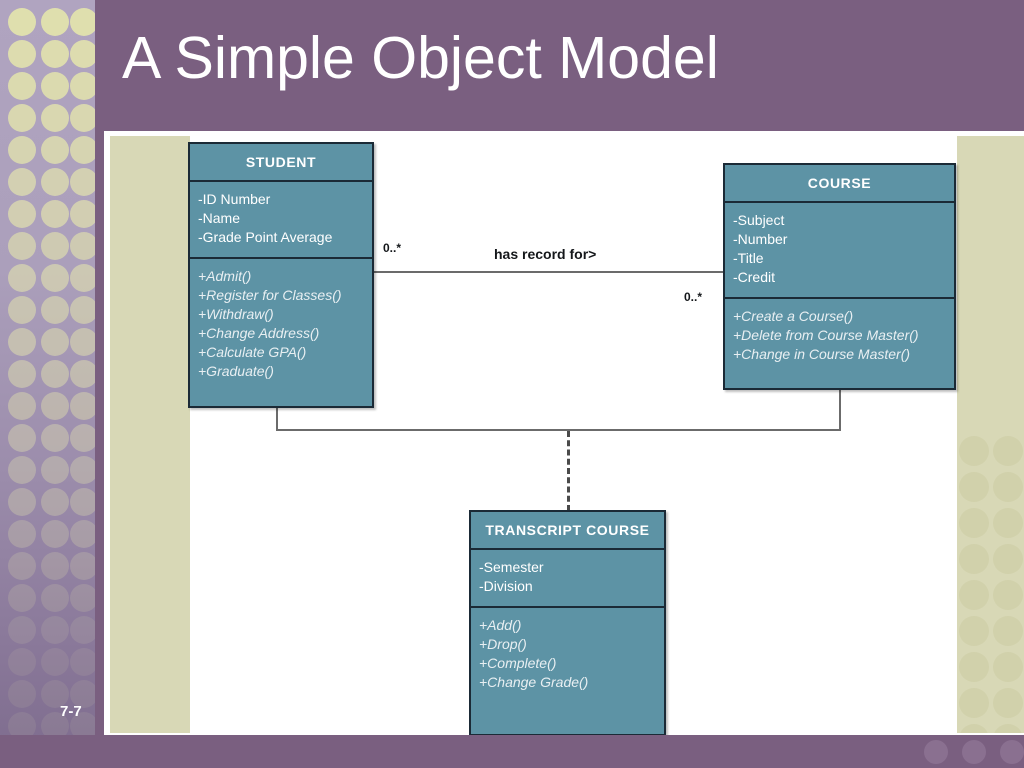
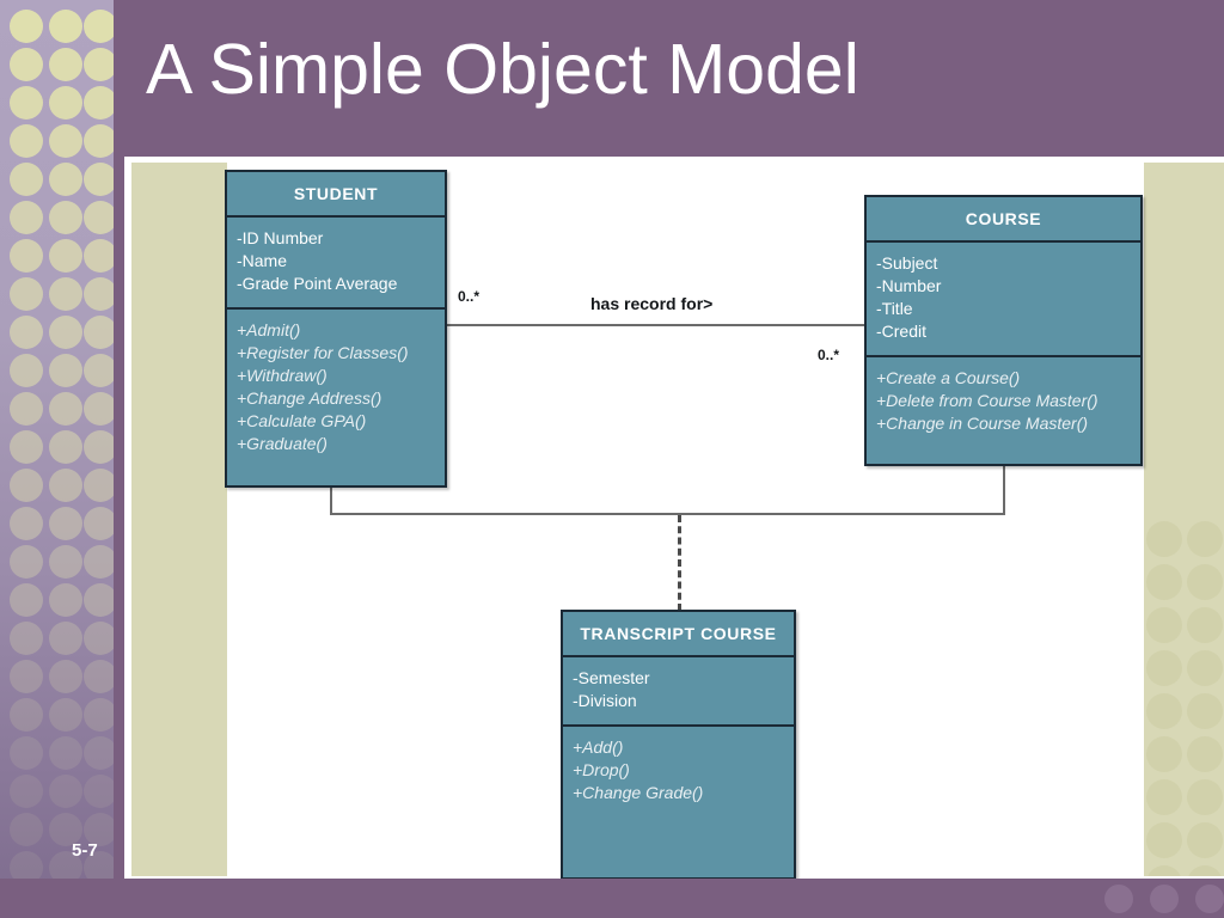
  A Simple Object Model
  has record for>
  0..*
  0..*
  STUDENT
  -ID Number
  -Name
  -Grade Point Average
  +Admit()
  +Register for Classes()
  +Withdraw()
  +Change Address()
  +Calculate GPA()
  +Graduate()
  COURSE
  -Subject
  -Number
  -Title
  -Credit
  +Create a Course()
  +Delete from Course Master()
  +Change in Course Master()
  TRANSCRIPT COURSE
  -Semester
  -Division
  +Add()
  +Drop()
- +Complete()
  +Change Grade()
- 7-7
+ 5-7
